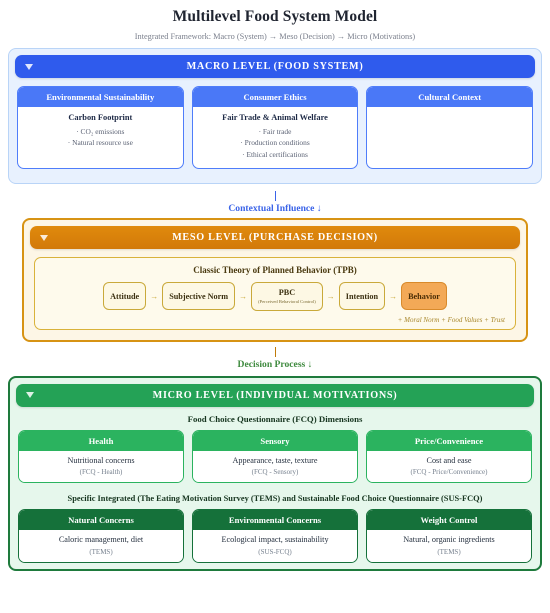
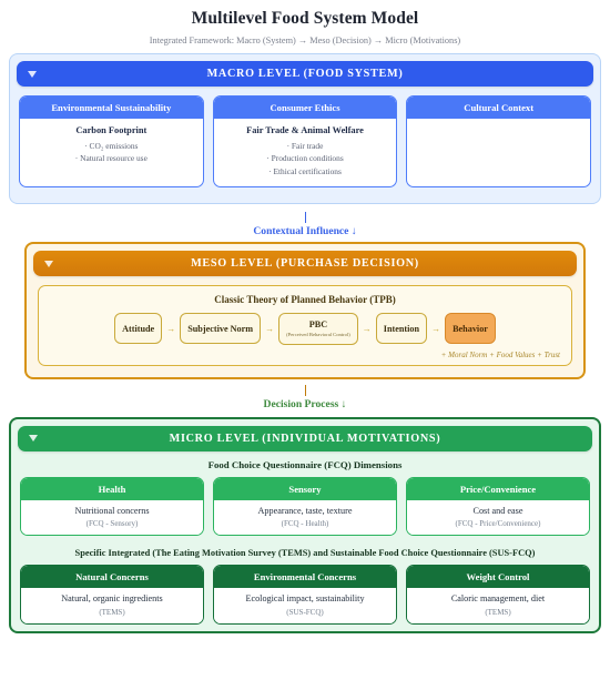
  Multilevel Food System Model
  Integrated Framework: Macro (System) → Meso (Decision) → Micro (Motivations)
  MACRO LEVEL (FOOD SYSTEM)
  Environmental Sustainability
  Carbon Footprint
  · CO₂ emissions
  · Natural resource use
  Consumer Ethics
  Fair Trade & Animal Welfare
  · Fair trade
  · Production conditions
  · Ethical certifications
  Cultural Context
  Contextual Influence ↓
  MESO LEVEL (PURCHASE DECISION)
  Classic Theory of Planned Behavior (TPB)
  Attitude
  →
  Subjective Norm
  →
  PBC
  →
  Intention
  →
  Behavior
  + Moral Norm + Food Values + Trust
  Decision Process ↓
  MICRO LEVEL (INDIVIDUAL MOTIVATIONS)
  Food Choice Questionnaire (FCQ) Dimensions
  Health
  Nutritional concerns
- (FCQ - Health)
+ (FCQ - Sensory)
  Sensory
  Appearance, taste, texture
- (FCQ - Sensory)
+ (FCQ - Health)
  Price/Convenience
  Cost and ease
  (FCQ - Price/Convenience)
  Specific Integrated (The Eating Motivation Survey (TEMS) and Sustainable Food Choice Questionnaire (SUS-FCQ)
  Natural Concerns
- Caloric management, diet
+ Natural, organic ingredients
  (TEMS)
  Environmental Concerns
  Ecological impact, sustainability
  (SUS-FCQ)
  Weight Control
- Natural, organic ingredients
+ Caloric management, diet
  (TEMS)
